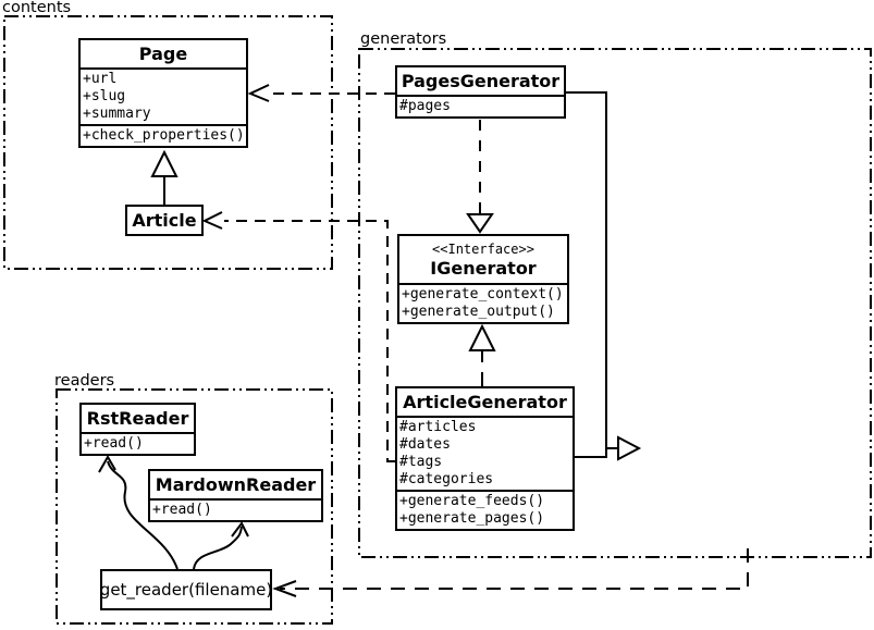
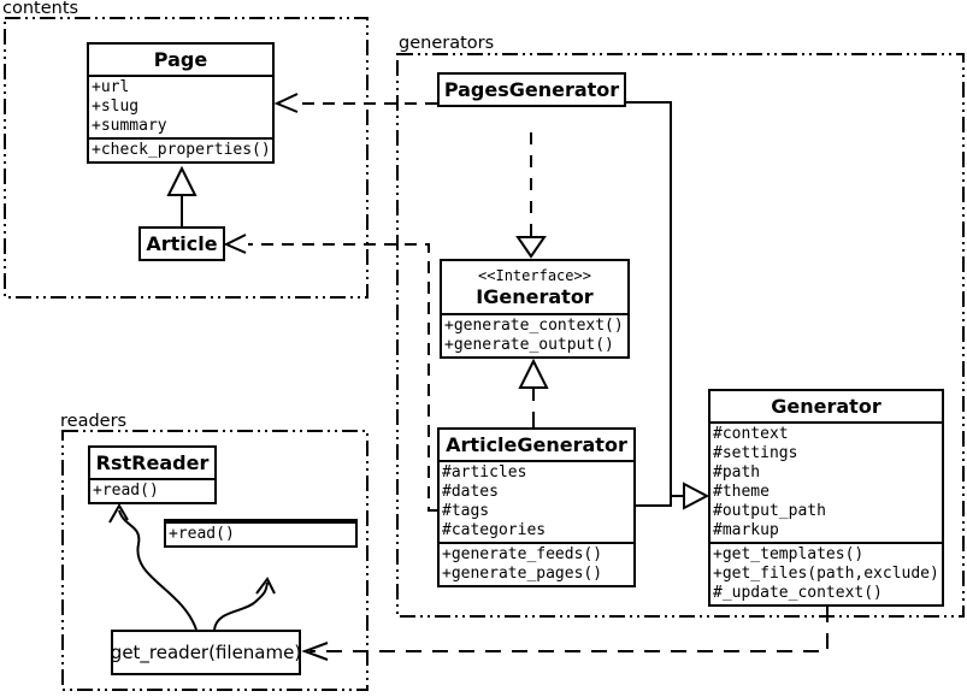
  contents
  generators
  readers
  Page
  +url
  +slug
  +summary
  +check_properties()
  Article
  PagesGenerator
- #pages
  <<Interface>>
  IGenerator
  +generate_context()
  +generate_output()
  ArticleGenerator
  #articles
  #dates
  #tags
  #categories
  +generate_feeds()
  +generate_pages()
+ Generator
+ #context
+ #settings
+ #path
+ #theme
+ #output_path
+ #markup
+ +get_templates()
+ +get_files(path,exclude)
+ #_update_context()
  RstReader
  +read()
- MardownReader
  +read()
  get_reader(filename)
